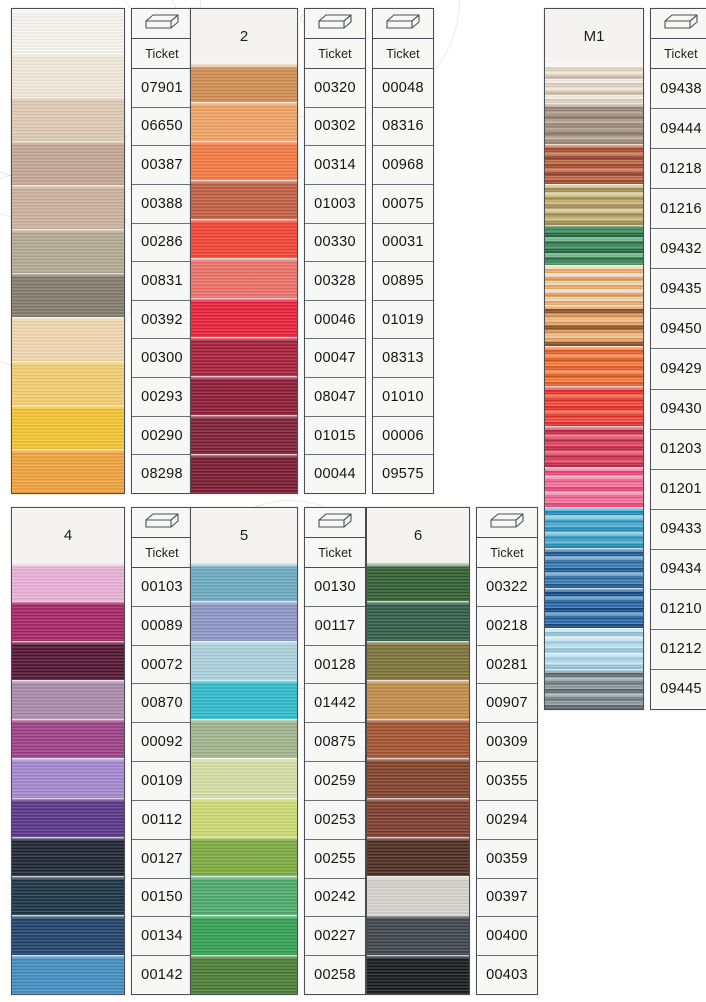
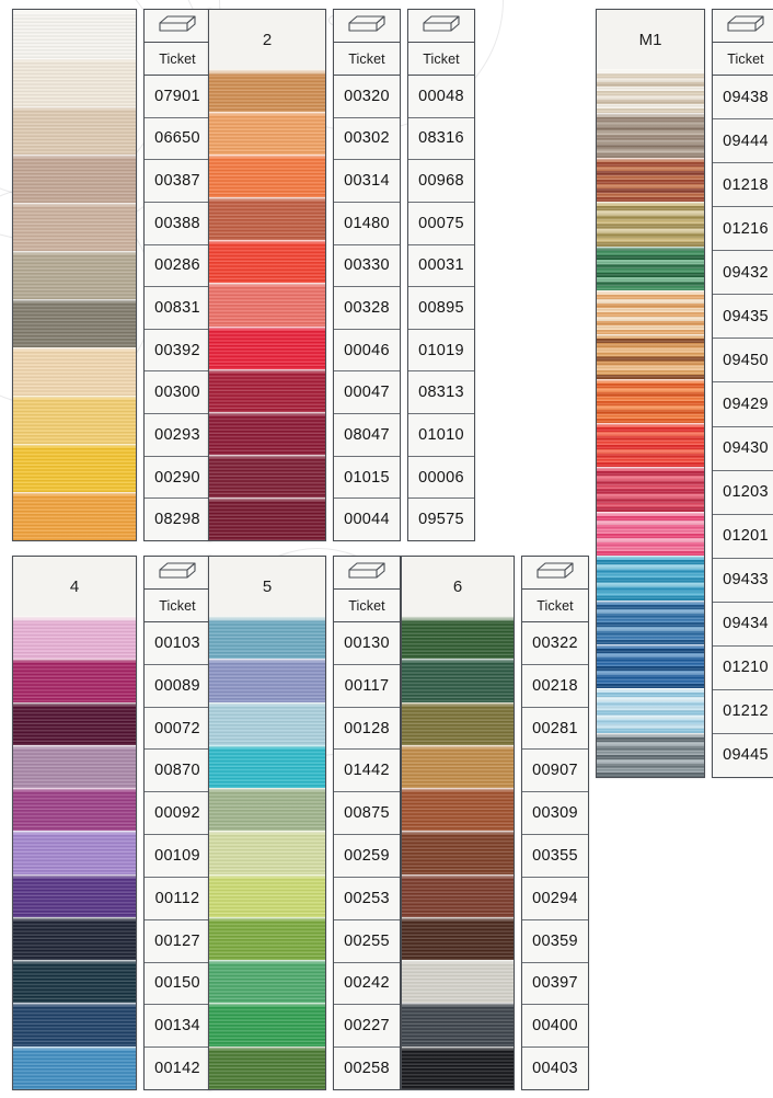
  Ticket
  07901
  06650
  00387
  00388
  00286
  00831
  00392
  00300
  00293
  00290
  08298
  2
  Ticket
  00320
  00302
  00314
- 01003
+ 01480
  00330
  00328
  00046
  00047
  08047
  01015
  00044
  Ticket
  00048
  08316
  00968
  00075
  00031
  00895
  01019
  08313
  01010
  00006
  09575
  M1
  Ticket
  09438
  09444
  01218
  01216
  09432
  09435
  09450
  09429
  09430
  01203
  01201
  09433
  09434
  01210
  01212
  09445
  4
  Ticket
  00103
  00089
  00072
  00870
  00092
  00109
  00112
  00127
  00150
  00134
  00142
  5
  Ticket
  00130
  00117
  00128
  01442
  00875
  00259
  00253
  00255
  00242
  00227
  00258
  6
  Ticket
  00322
  00218
  00281
  00907
  00309
  00355
  00294
  00359
  00397
  00400
  00403
